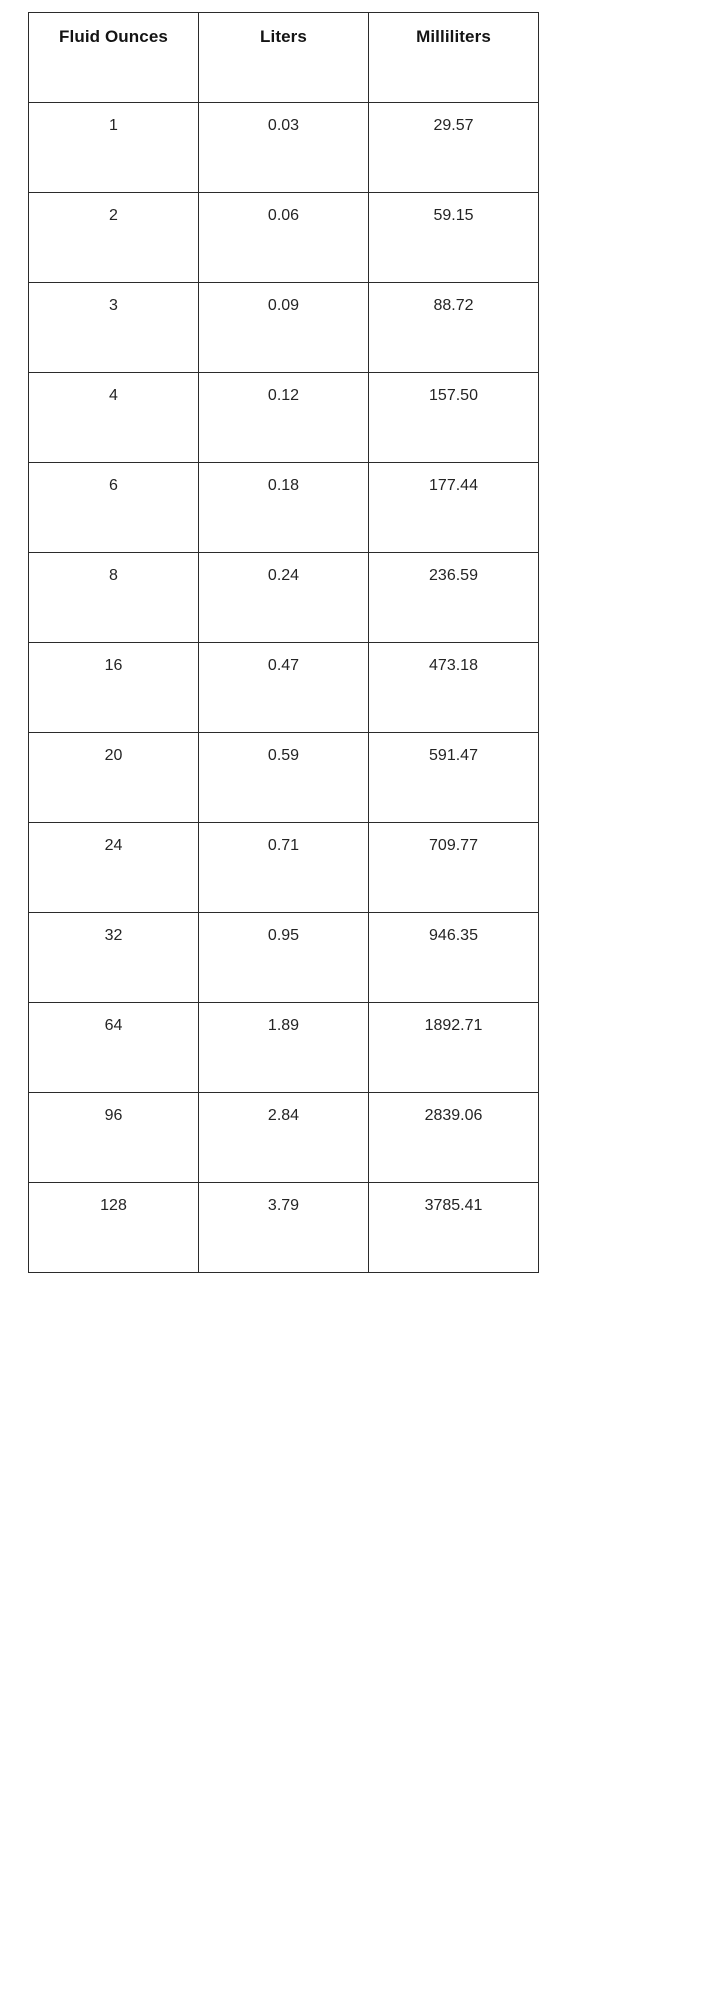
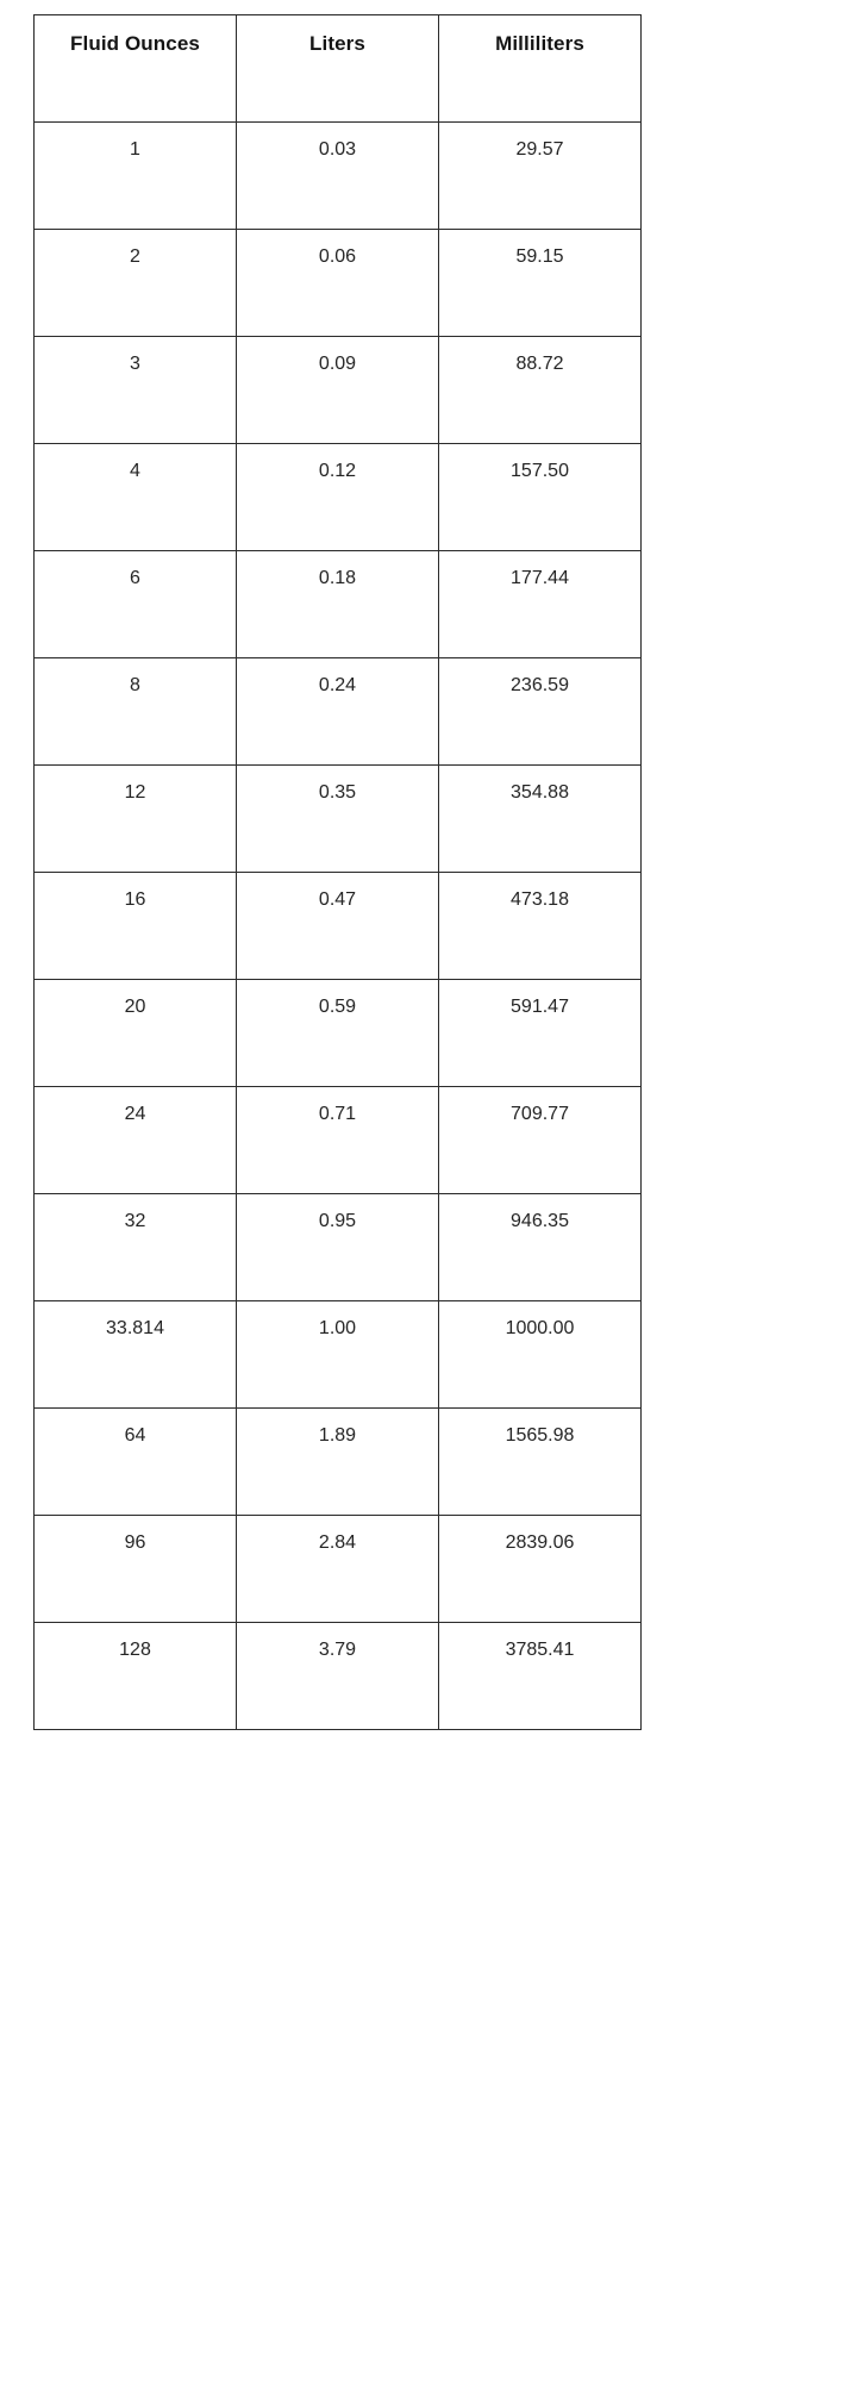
  Fluid Ounces	Liters	Milliliters
  1	0.03	29.57
  2	0.06	59.15
  3	0.09	88.72
  4	0.12	157.50
  6	0.18	177.44
  8	0.24	236.59
+ 12	0.35	354.88
  16	0.47	473.18
  20	0.59	591.47
  24	0.71	709.77
  32	0.95	946.35
+ 33.814	1.00	1000.00
- 64	1.89	1892.71
+ 64	1.89	1565.98
  96	2.84	2839.06
  128	3.79	3785.41
